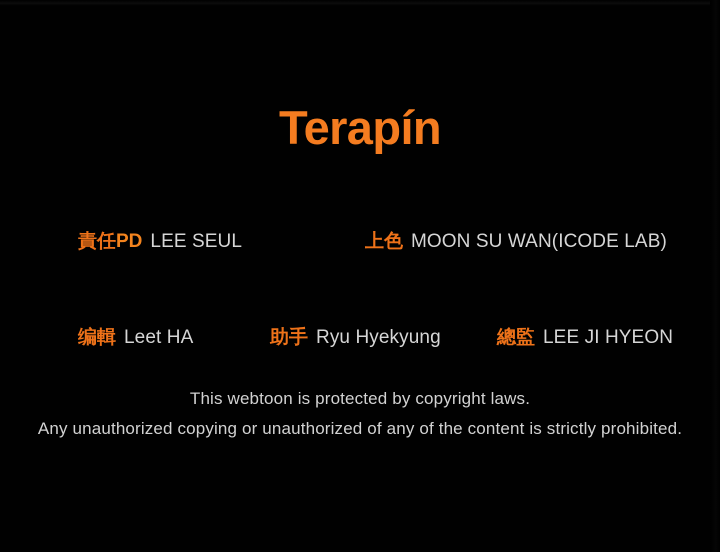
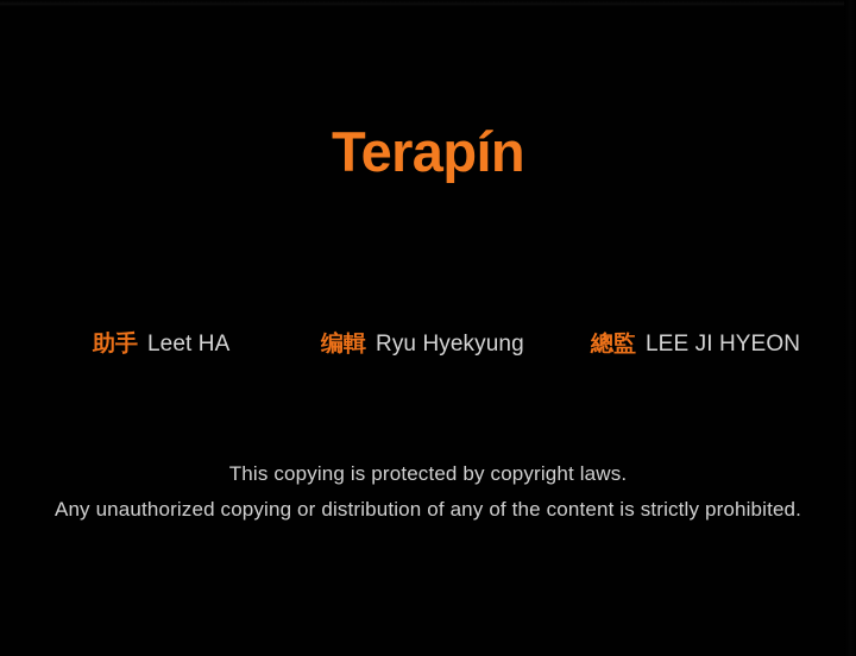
  Terapín
- 責任PD
- LEE SEUL
- 上色
- MOON SU WAN(ICODE LAB)
- 编輯
+ 助手
  Leet HA
- 助手
+ 编輯
  Ryu Hyekyung
  總監
  LEE JI HYEON
- This webtoon is protected by copyright laws.
+ This copying is protected by copyright laws.
- Any unauthorized copying or unauthorized of any of the content is strictly prohibited.
+ Any unauthorized copying or distribution of any of the content is strictly prohibited.
